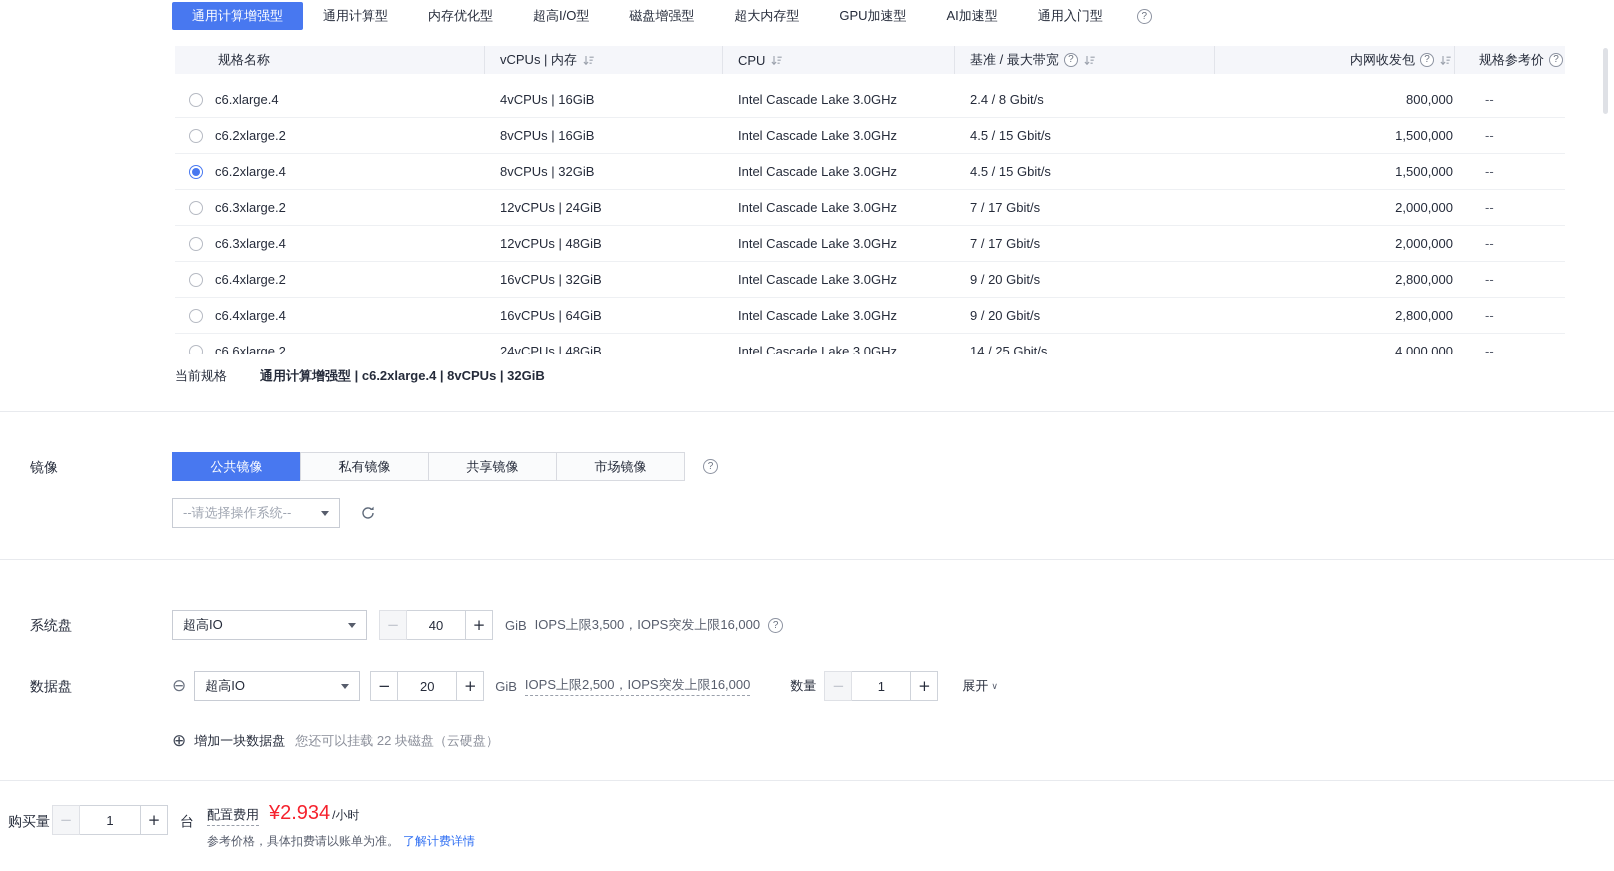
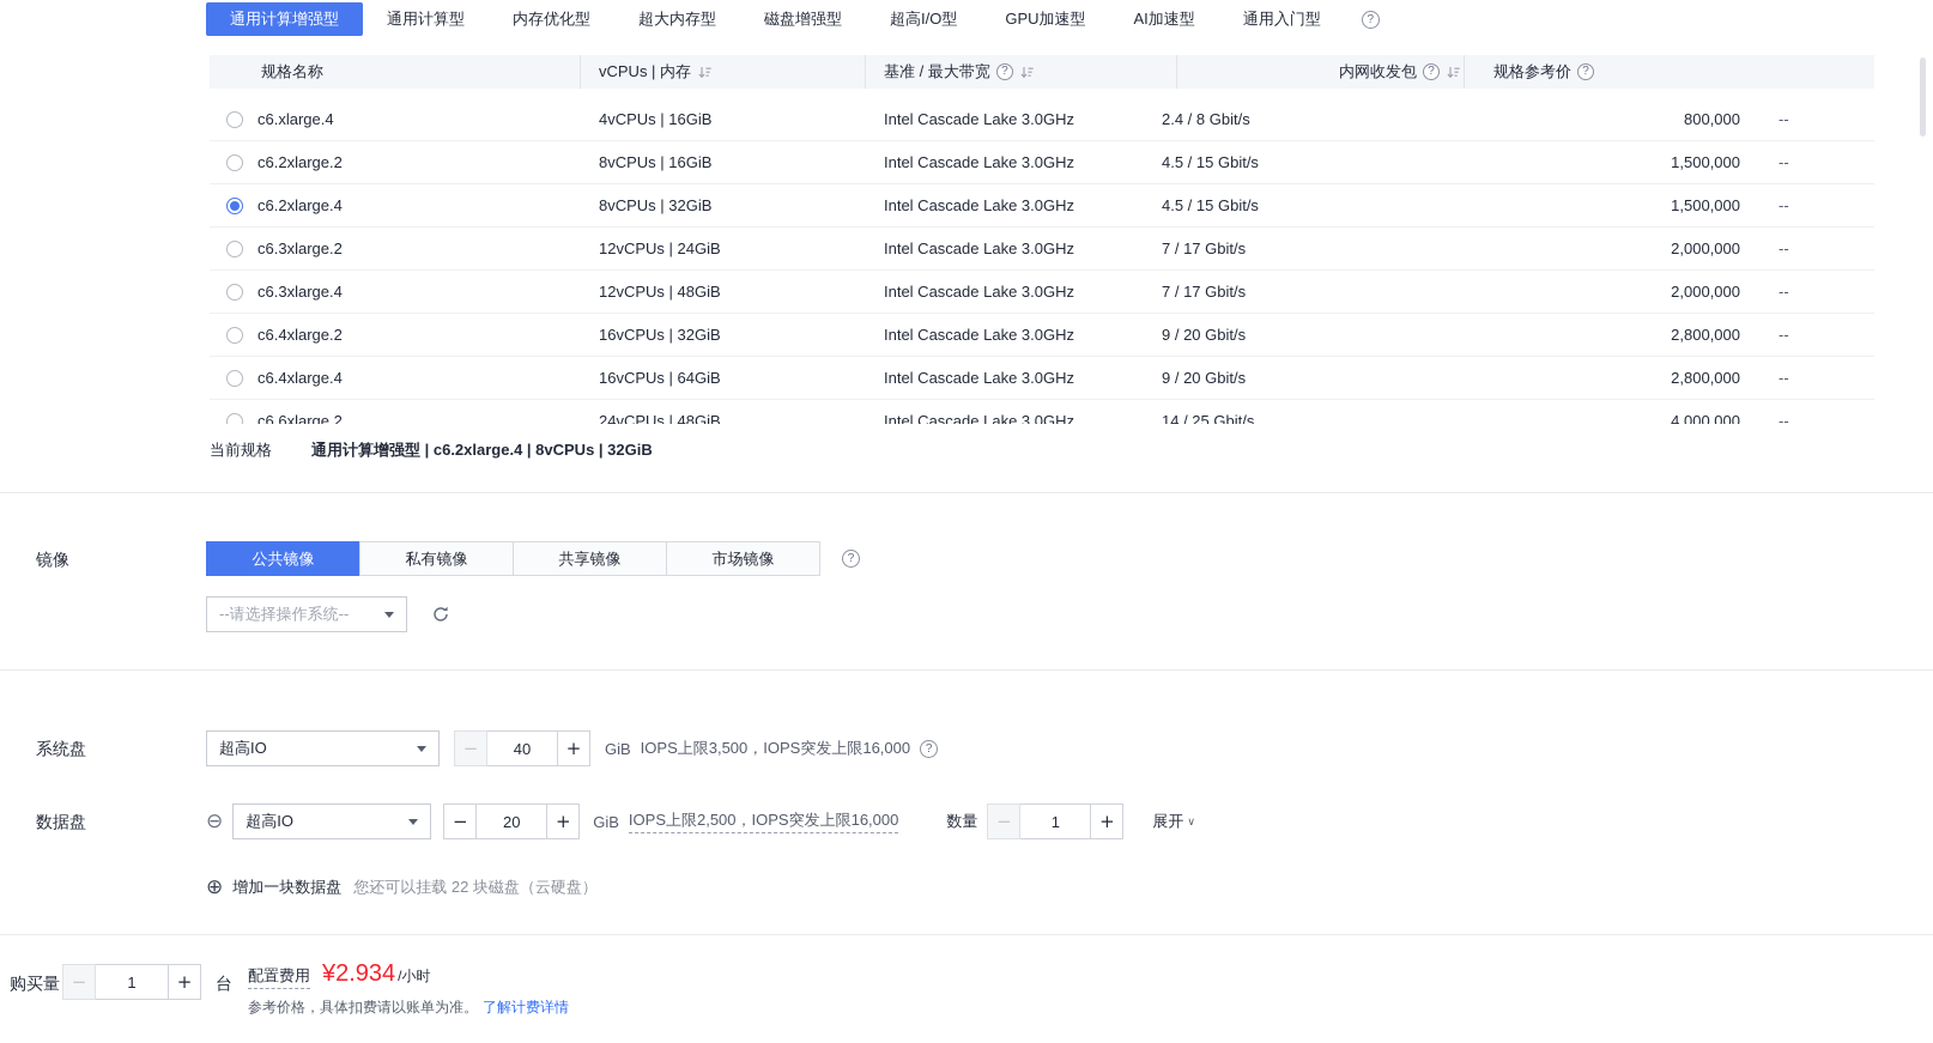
  通用计算增强型
  通用计算型
  内存优化型
- 超高I/O型
+ 超大内存型
  磁盘增强型
- 超大内存型
+ 超高I/O型
  GPU加速型
  AI加速型
  通用入门型
  ?
  规格名称
  vCPUs | 内存
- CPU
  基准 / 最大带宽
  ?
  内网收发包
  ?
  规格参考价
  ?
  c6.xlarge.4
  4vCPUs | 16GiB
  Intel Cascade Lake 3.0GHz
  2.4 / 8 Gbit/s
  800,000
  --
  c6.2xlarge.2
  8vCPUs | 16GiB
  Intel Cascade Lake 3.0GHz
  4.5 / 15 Gbit/s
  1,500,000
  --
  c6.2xlarge.4
  8vCPUs | 32GiB
  Intel Cascade Lake 3.0GHz
  4.5 / 15 Gbit/s
  1,500,000
  --
  c6.3xlarge.2
  12vCPUs | 24GiB
  Intel Cascade Lake 3.0GHz
  7 / 17 Gbit/s
  2,000,000
  --
  c6.3xlarge.4
  12vCPUs | 48GiB
  Intel Cascade Lake 3.0GHz
  7 / 17 Gbit/s
  2,000,000
  --
  c6.4xlarge.2
  16vCPUs | 32GiB
  Intel Cascade Lake 3.0GHz
  9 / 20 Gbit/s
  2,800,000
  --
  c6.4xlarge.4
  16vCPUs | 64GiB
  Intel Cascade Lake 3.0GHz
  9 / 20 Gbit/s
  2,800,000
  --
  c6.6xlarge.2
  24vCPUs | 48GiB
  Intel Cascade Lake 3.0GHz
  14 / 25 Gbit/s
  4,000,000
  --
  当前规格
  通用计算增强型 | c6.2xlarge.4 | 8vCPUs | 32GiB
  镜像
  公共镜像
  私有镜像
  共享镜像
  市场镜像
  ?
  --请选择操作系统--
  系统盘
  超高IO
  −
  40
  +
  GiB
  IOPS上限3,500，IOPS突发上限16,000
  ?
  数据盘
  ⊖
  超高IO
  −
  20
  +
  GiB
  IOPS上限2,500，IOPS突发上限16,000
  数量
  −
  1
  +
  展开
  ∨
  ⊕
  增加一块数据盘
  您还可以挂载 22 块磁盘（云硬盘）
  购买量
  −
  1
  +
  台
  配置费用
  ¥2.934
  /小时
  参考价格，具体扣费请以账单为准。 了解计费详情
